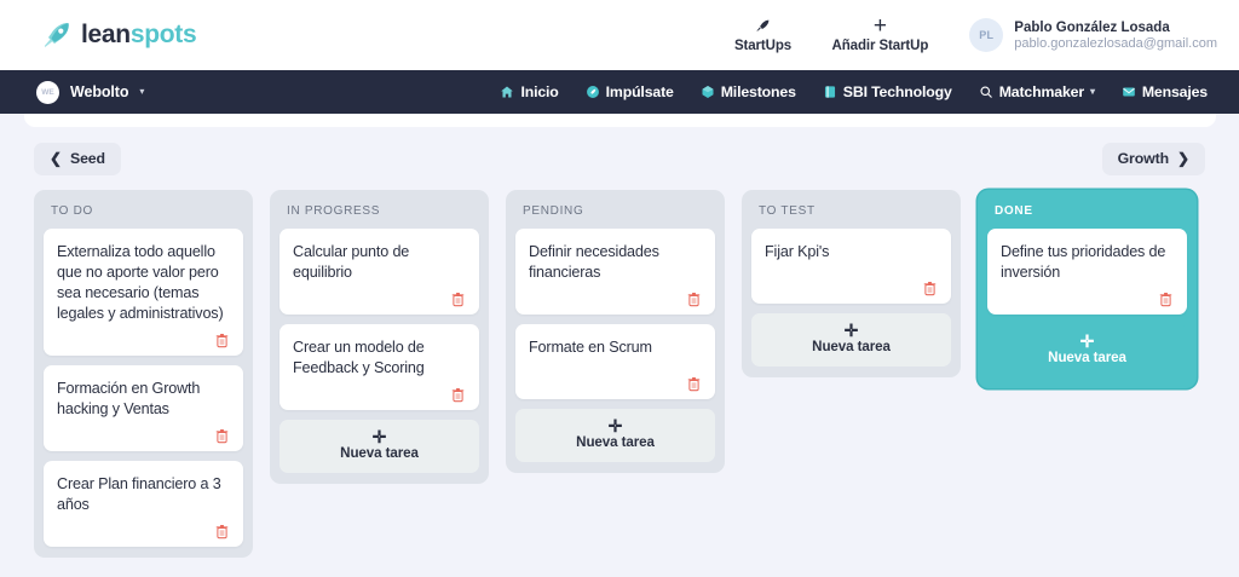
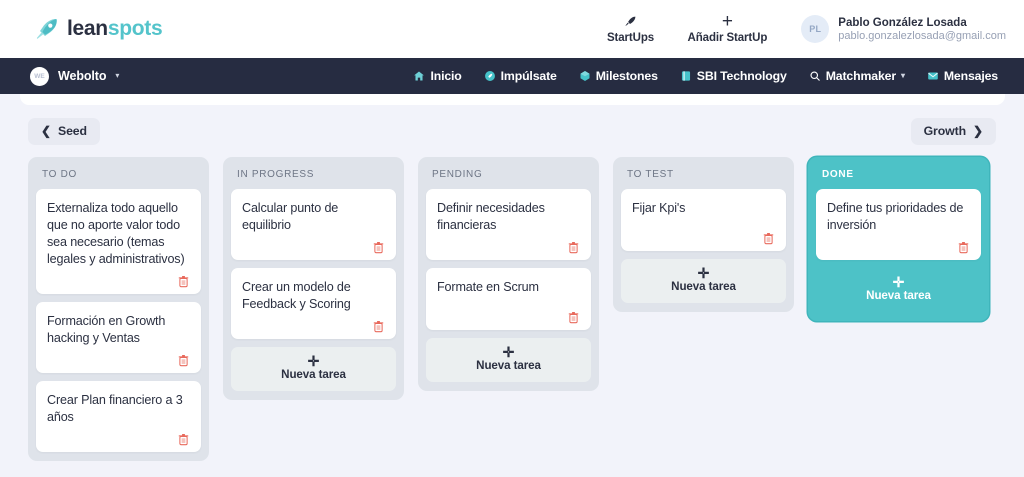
  leanspots
  StartUps
  +
  Añadir StartUp
  PL
  Pablo González Losada
  pablo.gonzalezlosada@gmail.com
  Webolto
  ▾
  Inicio
  Impúlsate
  Milestones
  SBI Technology
  Matchmaker
  ▾
  Mensajes
  ❮
  Seed
  Growth
  ❯
  TO DO
- Externaliza todo aquello que no aporte valor pero sea necesario (temas legales y administrativos)
+ Externaliza todo aquello que no aporte valor todo sea necesario (temas legales y administrativos)
  Formación en Growth hacking y Ventas
  Crear Plan financiero a 3 años
  IN PROGRESS
  Calcular punto de equilibrio
  Crear un modelo de Feedback y Scoring
  ✛
  Nueva tarea
  PENDING
  Definir necesidades financieras
  Formate en Scrum
  ✛
  Nueva tarea
  TO TEST
  Fijar Kpi's
  ✛
  Nueva tarea
  DONE
  Define tus prioridades de inversión
  ✛
  Nueva tarea
